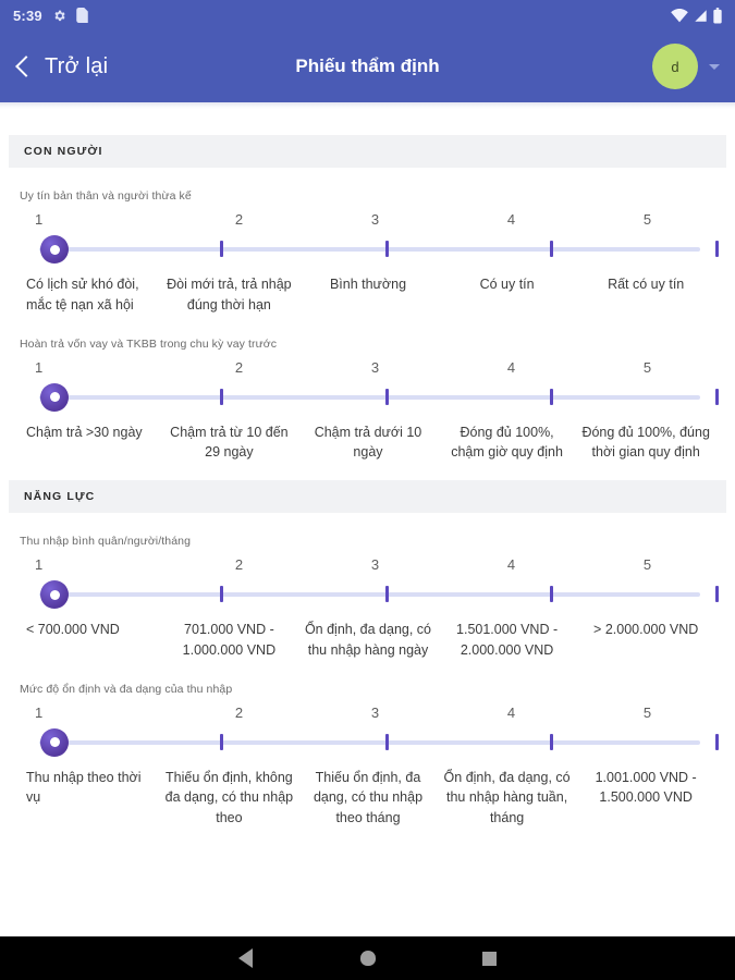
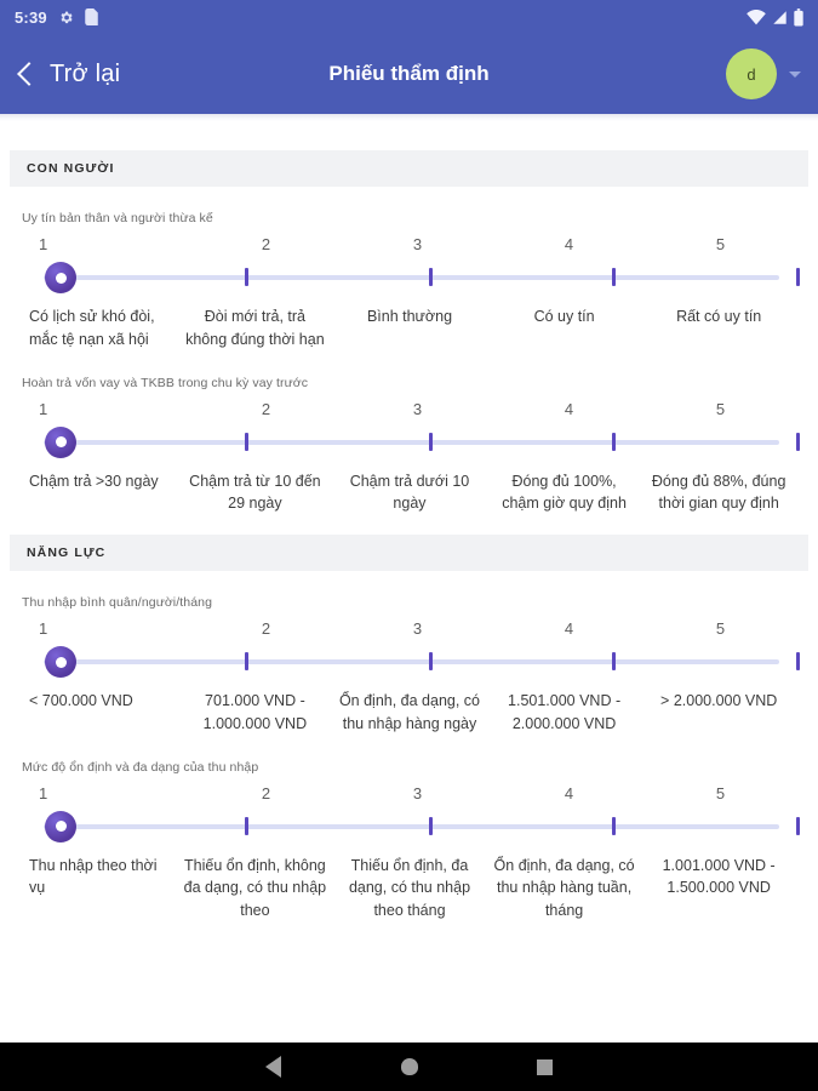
  5:39
  Trở lại
  Phiếu thẩm định
  d
  CON NGƯỜI
  Uy tín bản thân và người thừa kế
  1
  2
  3
  4
  5
  Có lịch sử khó đòi, mắc tệ nạn xã hội
- Đòi mới trả, trả nhập đúng thời hạn
+ Đòi mới trả, trả không đúng thời hạn
  Bình thường
  Có uy tín
  Rất có uy tín
  Hoàn trả vốn vay và TKBB trong chu kỳ vay trước
  1
  2
  3
  4
  5
  Chậm trả >30 ngày
  Chậm trả từ 10 đến 29 ngày
  Chậm trả dưới 10 ngày
  Đóng đủ 100%, chậm giờ quy định
- Đóng đủ 100%, đúng thời gian quy định
+ Đóng đủ 88%, đúng thời gian quy định
  NĂNG LỰC
  Thu nhập bình quân/người/tháng
  1
  2
  3
  4
  5
  < 700.000 VND
  701.000 VND - 1.000.000 VND
  Ổn định, đa dạng, có thu nhập hàng ngày
  1.501.000 VND - 2.000.000 VND
  > 2.000.000 VND
  Mức độ ổn định và đa dạng của thu nhập
  1
  2
  3
  4
  5
  Thu nhập theo thời vụ
  Thiếu ổn định, không đa dạng, có thu nhập theo
  Thiếu ổn định, đa dạng, có thu nhập theo tháng
  Ổn định, đa dạng, có thu nhập hàng tuần, tháng
  1.001.000 VND - 1.500.000 VND
